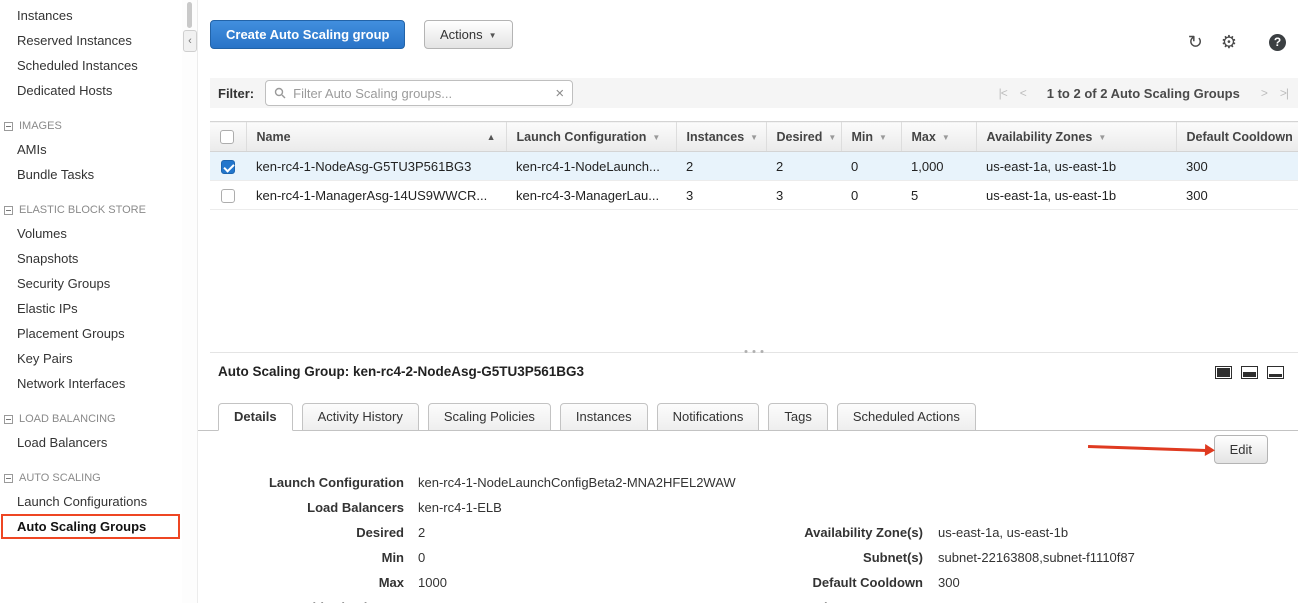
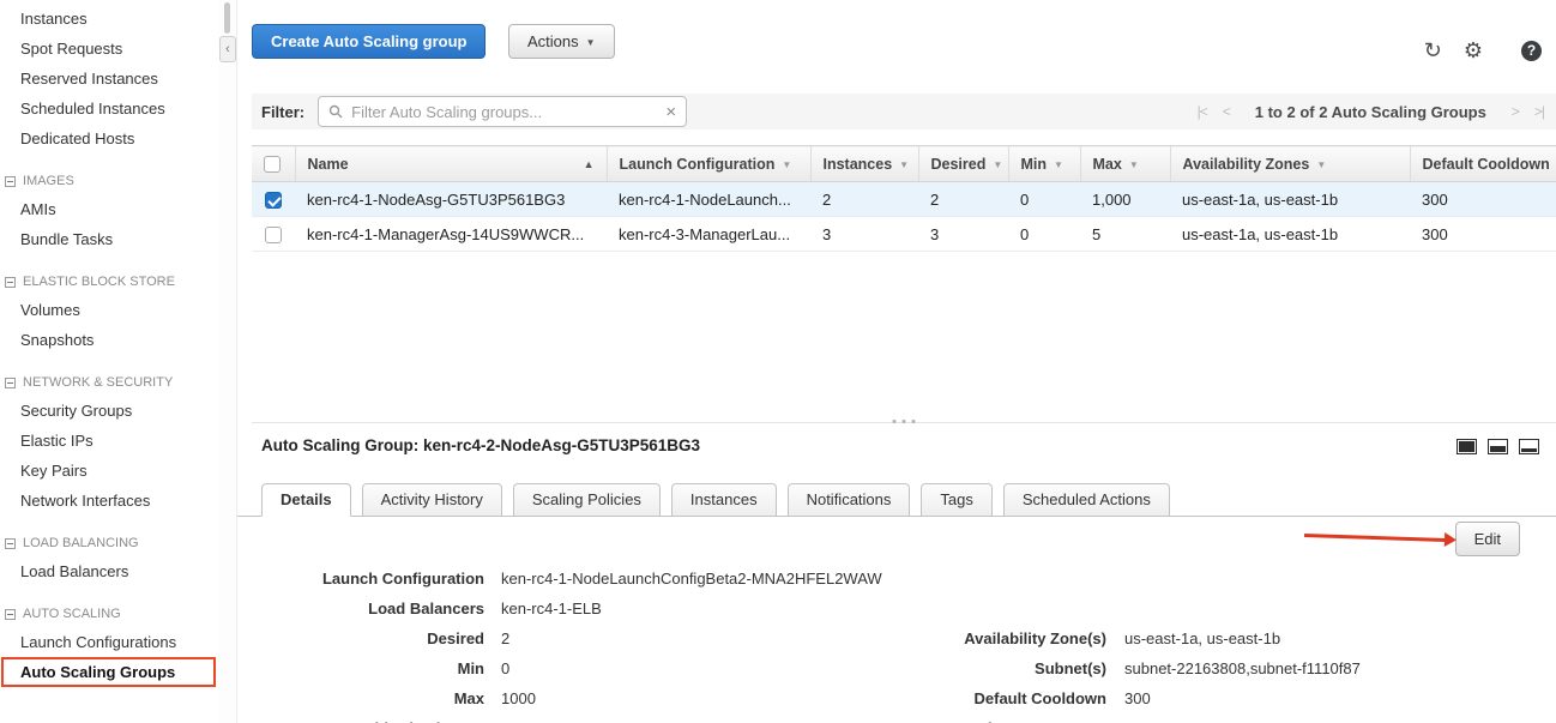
  Instances
+ Spot Requests
  Reserved Instances
  Scheduled Instances
  Dedicated Hosts
  IMAGES
  AMIs
  Bundle Tasks
  ELASTIC BLOCK STORE
  Volumes
  Snapshots
+ NETWORK & SECURITY
  Security Groups
  Elastic IPs
- Placement Groups
  Key Pairs
  Network Interfaces
  LOAD BALANCING
  Load Balancers
  AUTO SCALING
  Launch Configurations
  Auto Scaling Groups
  ‹
  Create Auto Scaling group
  Actions ▼
  ↻
  ⚙
  ?
  Filter:
  Filter Auto Scaling groups...
  ×
  |<
  <
  1 to 2 of 2 Auto Scaling Groups
  >
  >|
  	Name ▲	Launch Configuration ▼	Instances ▼	Desired ▼	Min ▼	Max ▼	Availability Zones ▼	Default Cooldown
  	ken-rc4-1-NodeAsg-G5TU3P561BG3	ken-rc4-1-NodeLaunch...	2	2	0	1,000	us-east-1a, us-east-1b	300
  	ken-rc4-1-ManagerAsg-14US9WWCR...	ken-rc4-3-ManagerLau...	3	3	0	5	us-east-1a, us-east-1b	300
  Auto Scaling Group: ken-rc4-2-NodeAsg-G5TU3P561BG3
  Details
  Activity History
  Scaling Policies
  Instances
  Notifications
  Tags
  Scheduled Actions
  Edit
  Launch Configuration
  ken-rc4-1-NodeLaunchConfigBeta2-MNA2HFEL2WAW
  Load Balancers
  ken-rc4-1-ELB
  Desired
  2
  Min
  0
  Max
  1000
  Availability Zone(s)
  us-east-1a, us-east-1b
  Subnet(s)
  subnet-22163808,subnet-f1110f87
  Default Cooldown
  300
